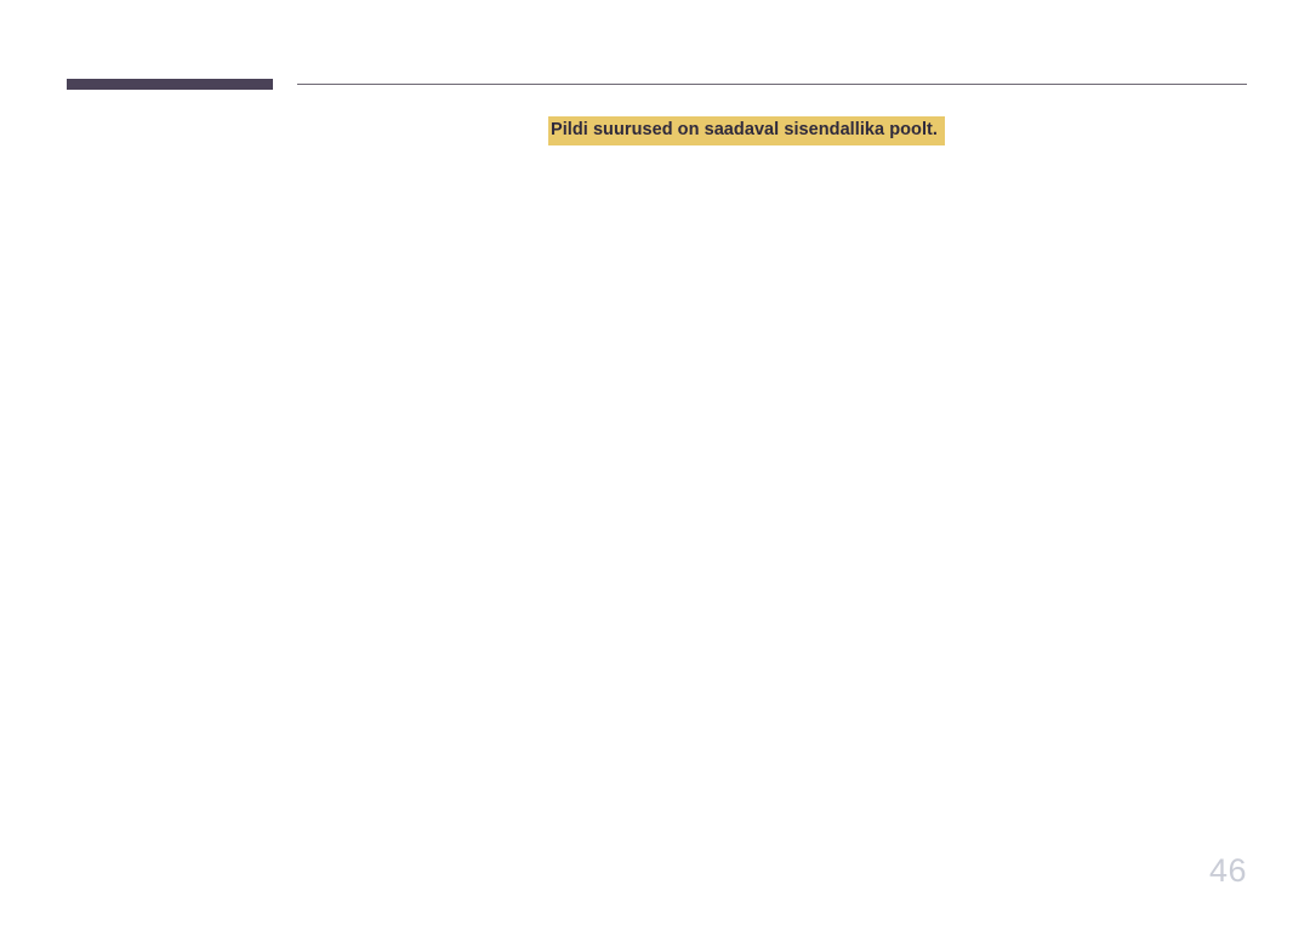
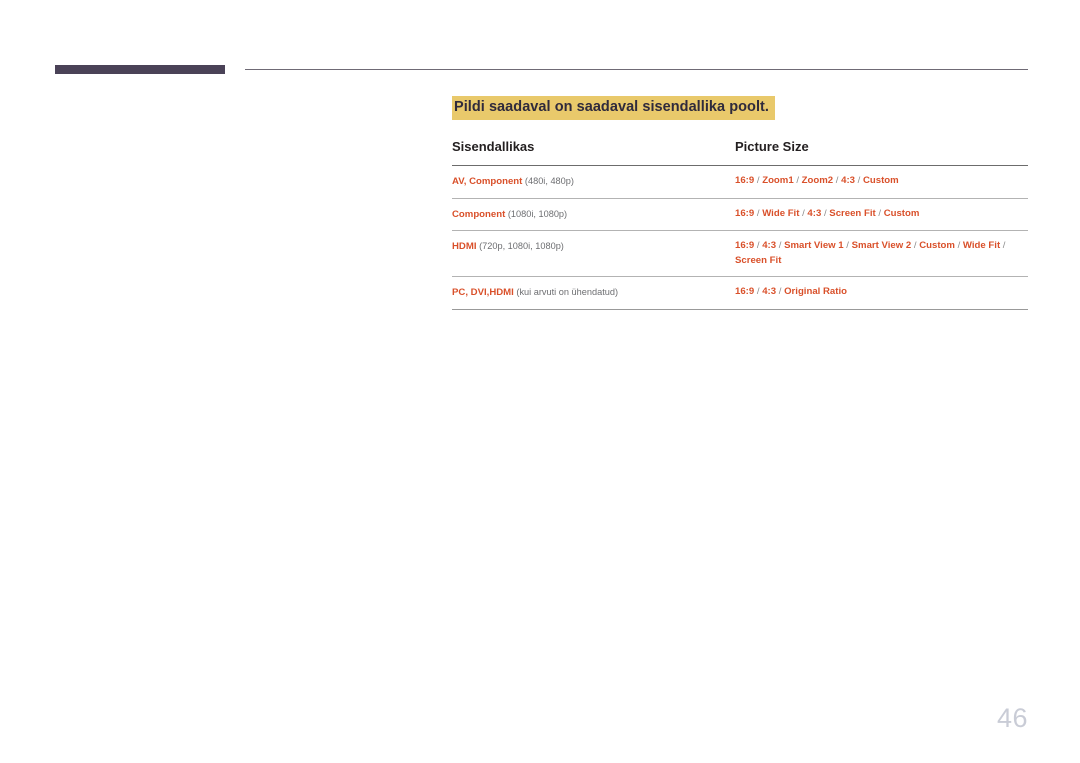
- Pildi suurused on saadaval sisendallika poolt.
+ Pildi saadaval on saadaval sisendallika poolt.
+ Sisendallikas	Picture Size
+ AV, Component (480i, 480p)	16:9 / Zoom1 / Zoom2 / 4:3 / Custom
+ Component (1080i, 1080p)	16:9 / Wide Fit / 4:3 / Screen Fit / Custom
+ HDMI (720p, 1080i, 1080p)	16:9 / 4:3 / Smart View 1 / Smart View 2 / Custom / Wide Fit / Screen Fit
+ PC, DVI,HDMI (kui arvuti on ühendatud)	16:9 / 4:3 / Original Ratio
  46
